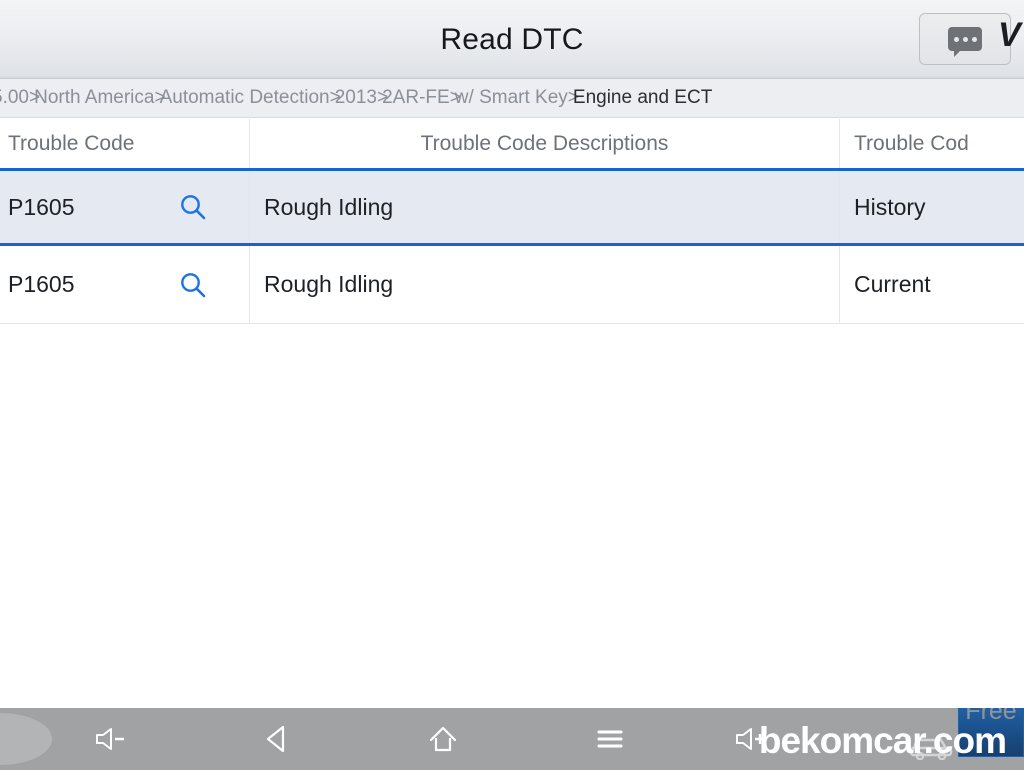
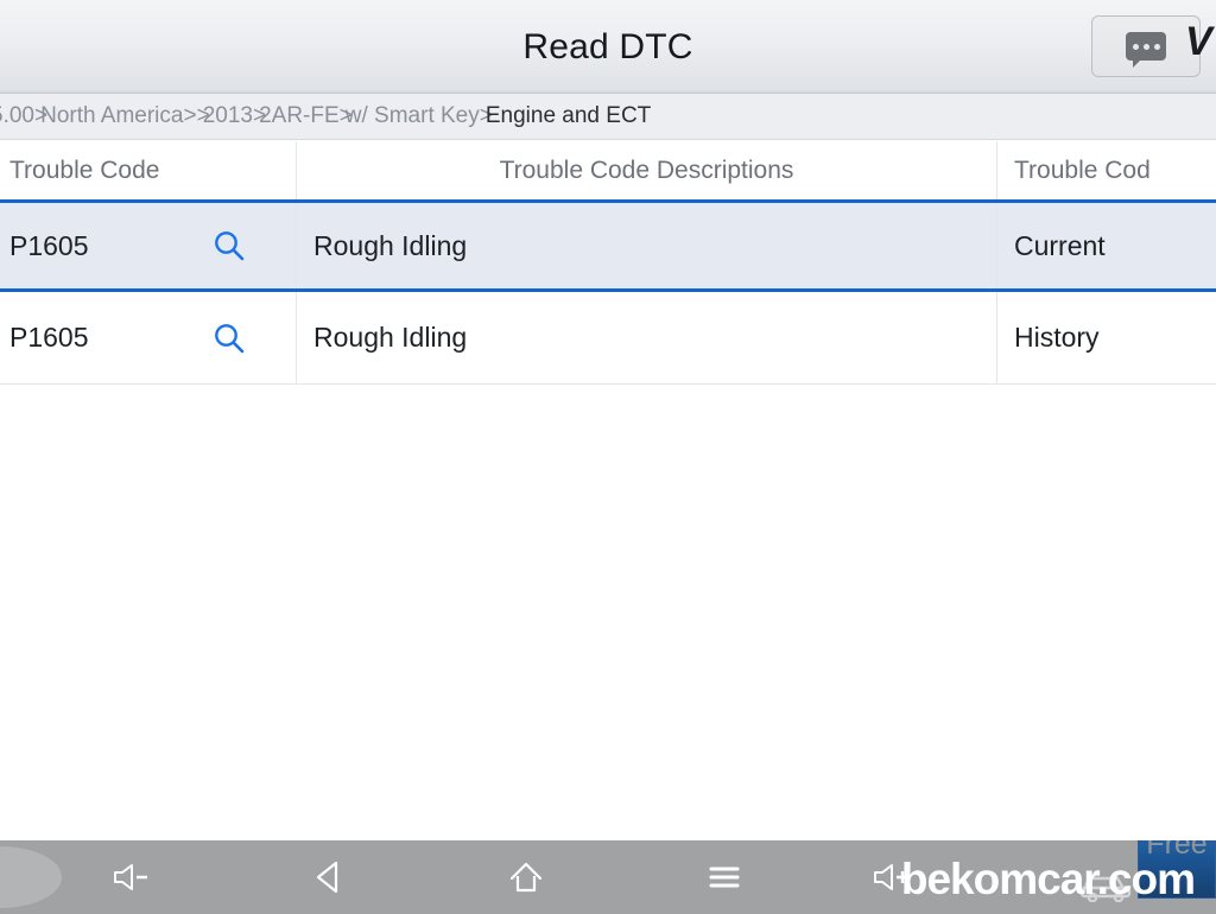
  Read DTC
  V
  .00
  >
  North America
  >
- Automatic Detection
  >
  2013
  >
  2AR-FE
  >
  w/ Smart Key
  >
  Engine and ECT
  Trouble Code
  Trouble Code Descriptions
  Trouble Cod
  P1605
  Rough Idling
- History
+ Current
  P1605
  Rough Idling
- Current
+ History
  Free
  bekomcar.com
